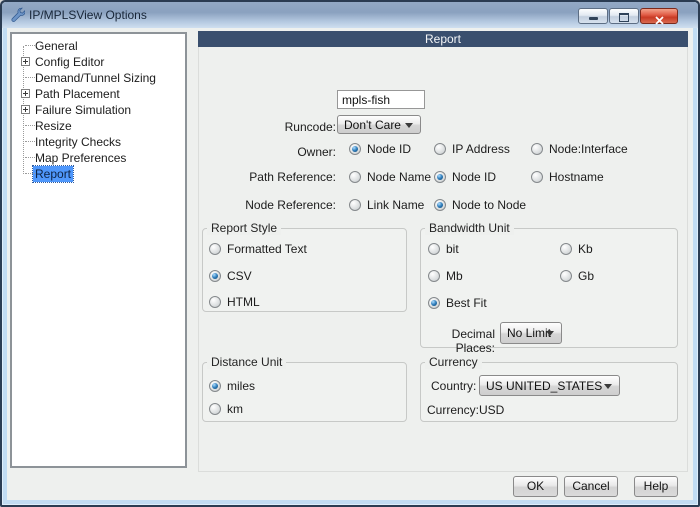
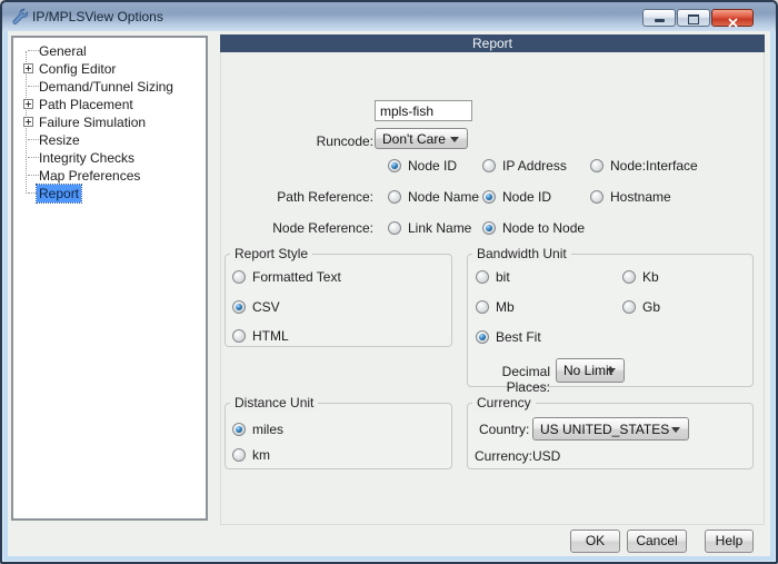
  IP/MPLSView Options
  General
  Config Editor
  Demand/Tunnel Sizing
  Path Placement
  Failure Simulation
  Resize
  Integrity Checks
  Map Preferences
  Report
  Report
  Runcode:
  mpls-fish
- Owner:
  Don't Care
  Path Reference:
  Node ID
  IP Address
  Node:Interface
  Node Reference:
  Node Name
  Node ID
  Hostname
  Link Name
  Node to Node
  Report Style
  Formatted Text
  CSV
  HTML
  Bandwidth Unit
  bit
  Kb
  Mb
  Gb
  Best Fit
  Decimal Places:
  No Limit
  Distance Unit
  miles
  km
  Currency
  Country:
  US UNITED_STATES
  Currency:
  USD
  OK
  Cancel
  Help
